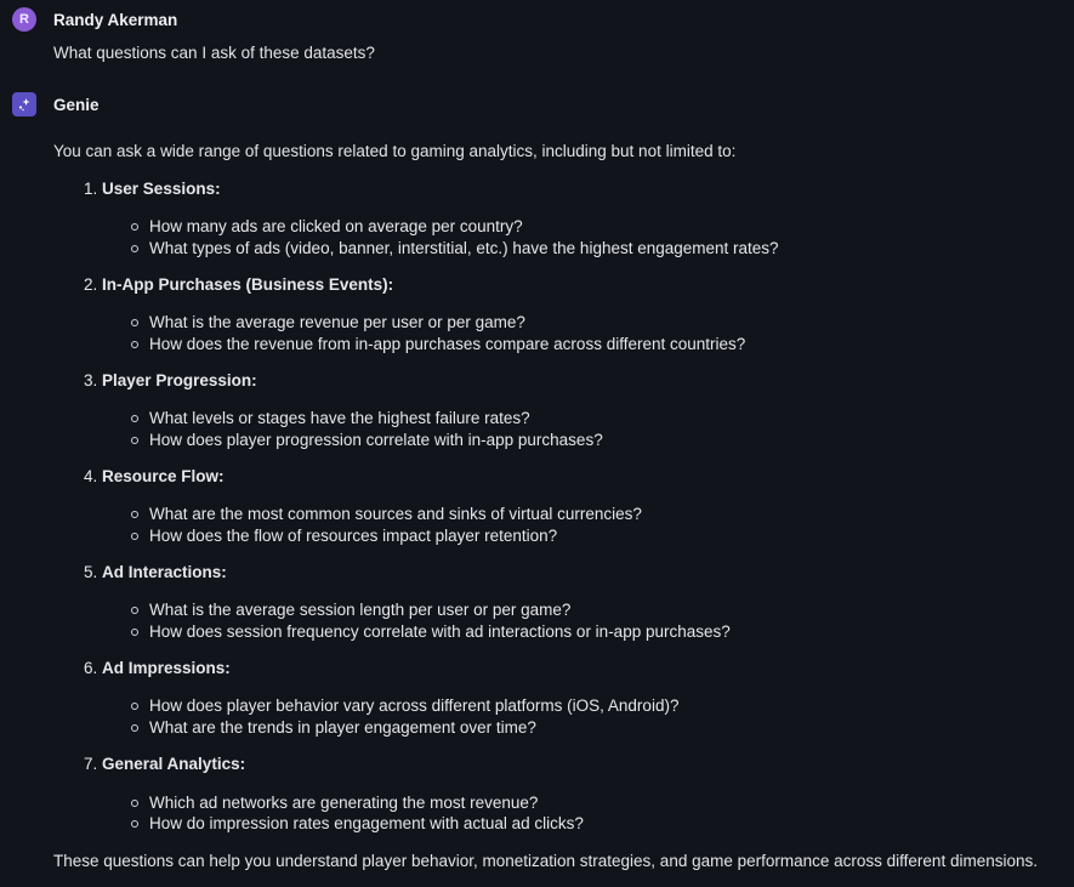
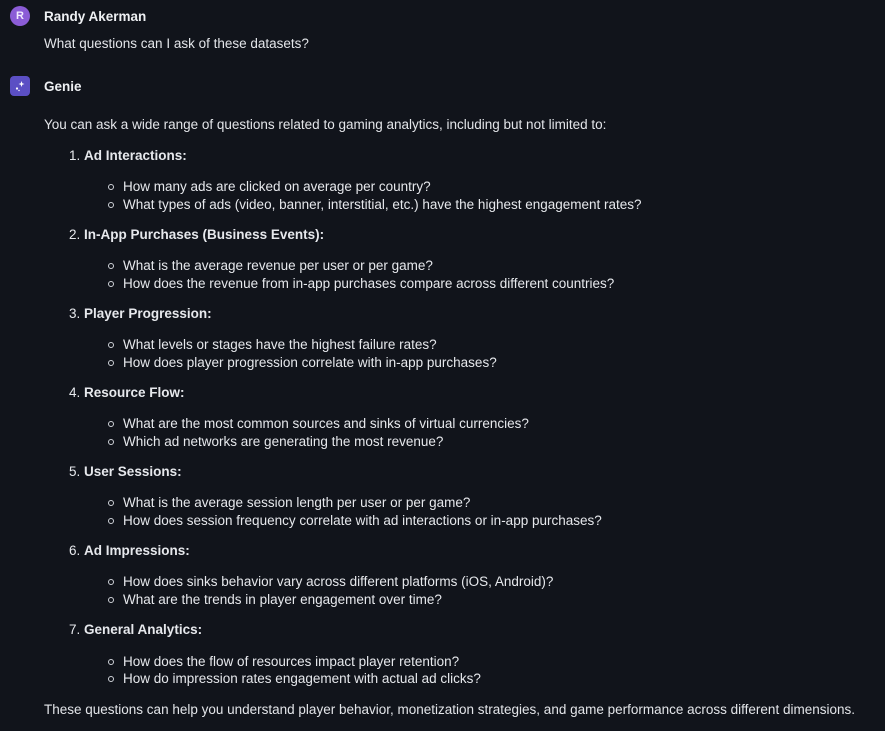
  R
  Randy Akerman
  What questions can I ask of these datasets?
  Genie
  You can ask a wide range of questions related to gaming analytics, including but not limited to:
- 1. User Sessions:
+ 1. Ad Interactions:
  How many ads are clicked on average per country?
  What types of ads (video, banner, interstitial, etc.) have the highest engagement rates?
  2. In-App Purchases (Business Events):
  What is the average revenue per user or per game?
  How does the revenue from in-app purchases compare across different countries?
  3. Player Progression:
  What levels or stages have the highest failure rates?
  How does player progression correlate with in-app purchases?
  4. Resource Flow:
  What are the most common sources and sinks of virtual currencies?
- How does the flow of resources impact player retention?
+ Which ad networks are generating the most revenue?
- 5. Ad Interactions:
+ 5. User Sessions:
  What is the average session length per user or per game?
  How does session frequency correlate with ad interactions or in-app purchases?
  6. Ad Impressions:
- How does player behavior vary across different platforms (iOS, Android)?
+ How does sinks behavior vary across different platforms (iOS, Android)?
  What are the trends in player engagement over time?
  7. General Analytics:
- Which ad networks are generating the most revenue?
+ How does the flow of resources impact player retention?
  How do impression rates engagement with actual ad clicks?
  These questions can help you understand player behavior, monetization strategies, and game performance across different dimensions.
